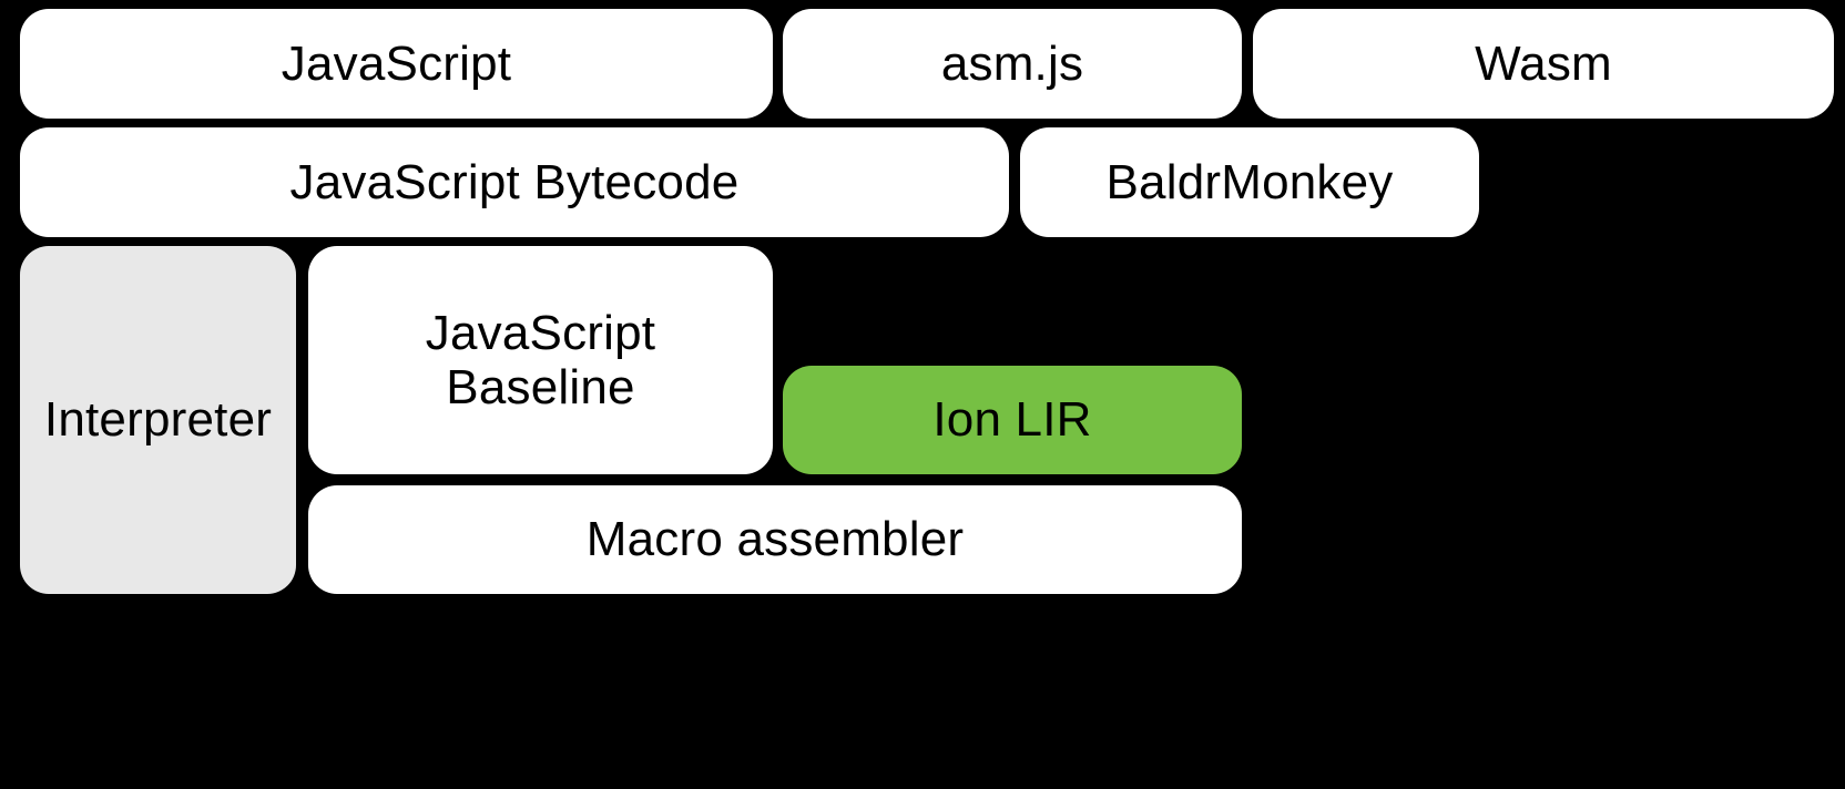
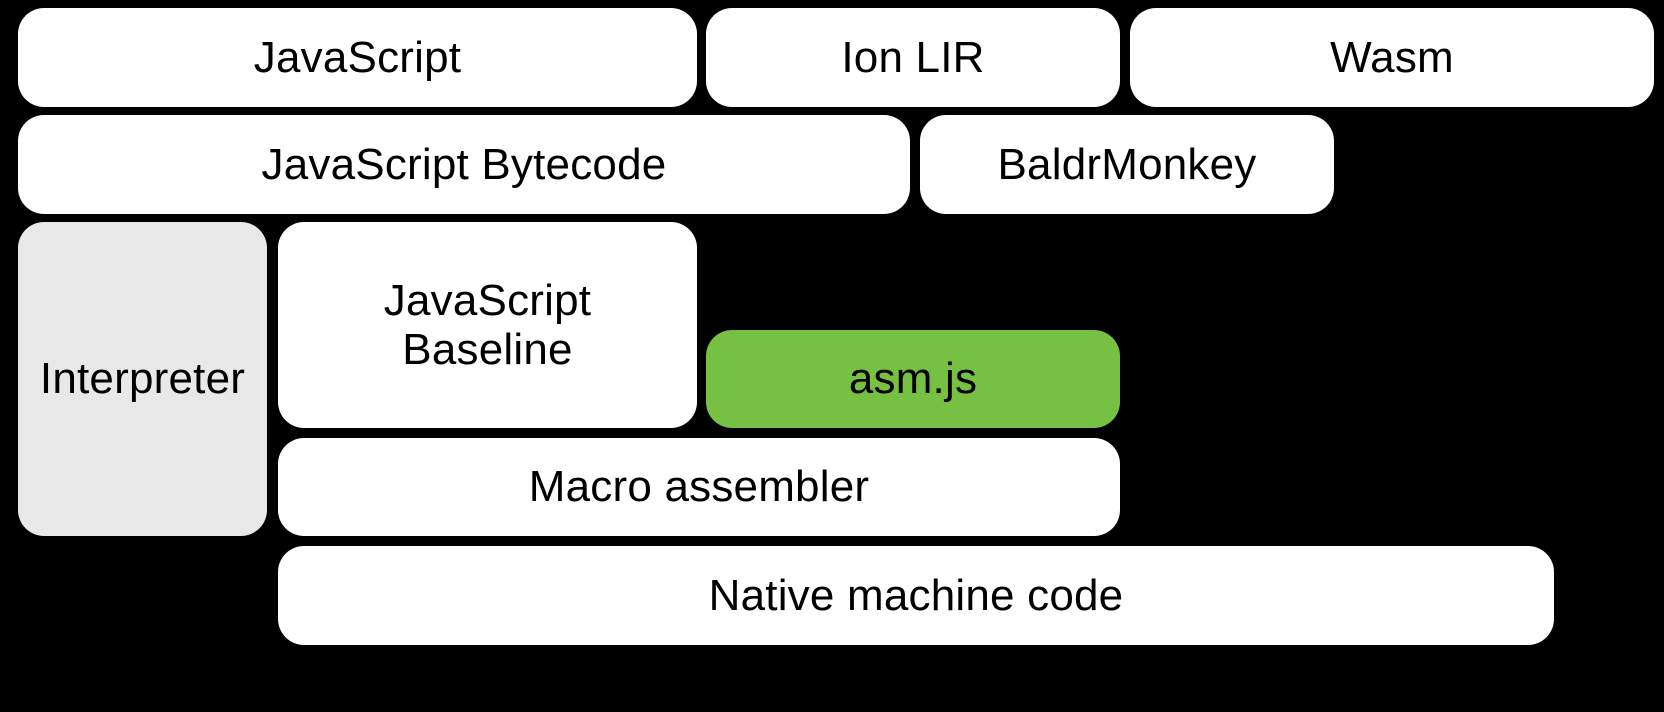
  JavaScript
- asm.js
+ Ion LIR
  Wasm
  JavaScript Bytecode
  BaldrMonkey
  Interpreter
  JavaScript
  Baseline
- Ion LIR
+ asm.js
  Macro assembler
+ Native machine code
